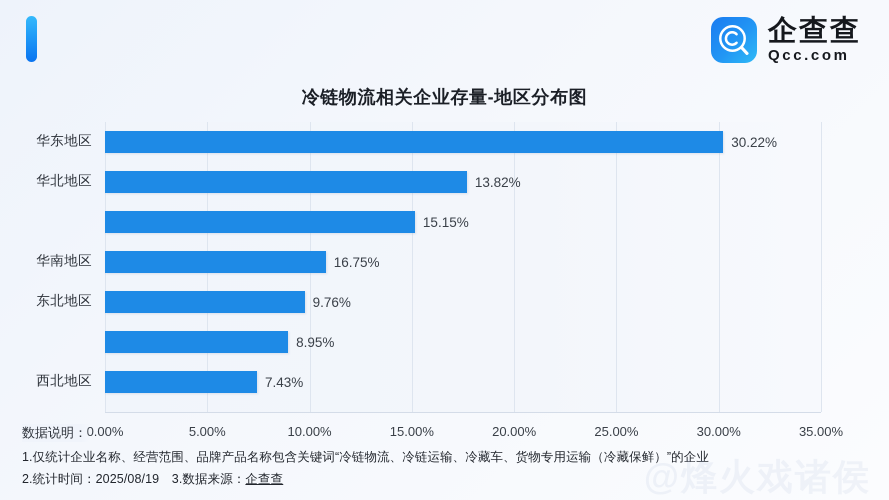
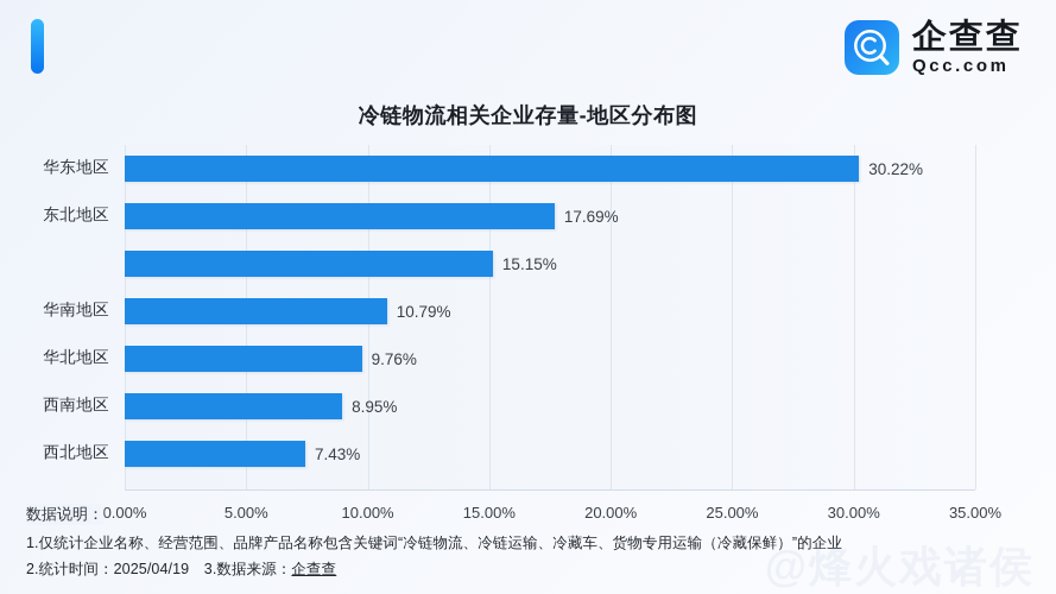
  企查查
  Qcc.com
  冷链物流相关企业存量-地区分布图
  华东地区
  30.22%
- 华北地区
+ 东北地区
- 13.82%
+ 17.69%
  15.15%
  华南地区
- 16.75%
+ 10.79%
- 东北地区
+ 华北地区
  9.76%
+ 西南地区
  8.95%
  西北地区
  7.43%
  0.00%
  5.00%
  10.00%
  15.00%
  20.00%
  25.00%
  30.00%
  35.00%
  数据说明：
  1.仅统计企业名称、经营范围、品牌产品名称包含关键词“冷链物流、冷链运输、冷藏车、货物专用运输（冷藏保鲜）”的企业
- 2.统计时间：2025/08/19 3.数据来源：企查查
+ 2.统计时间：2025/04/19 3.数据来源：企查查
  @烽火戏诸侯
